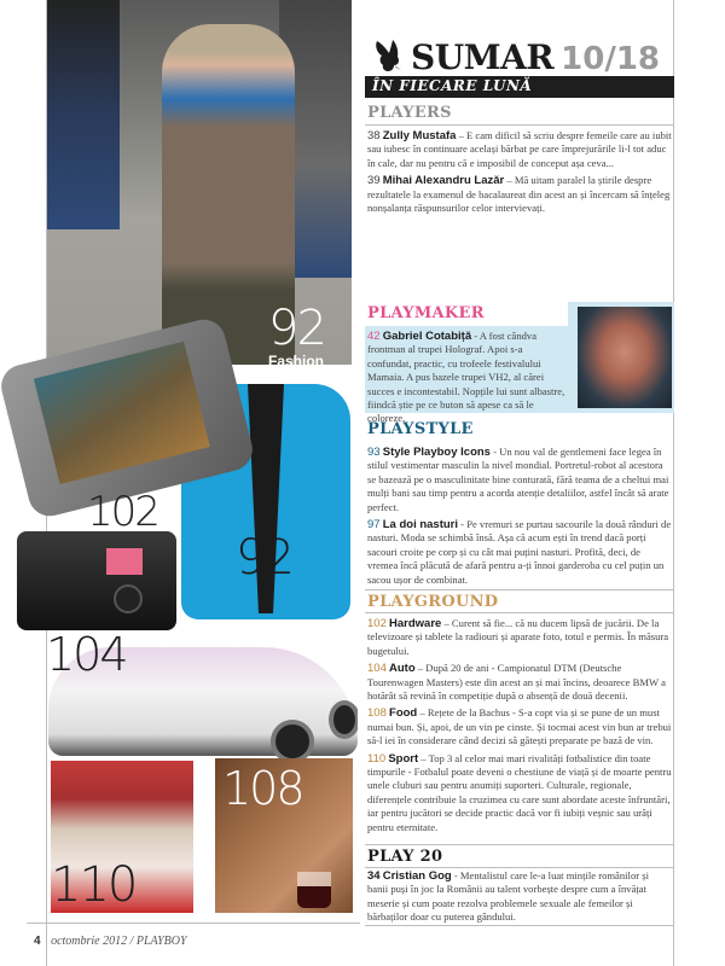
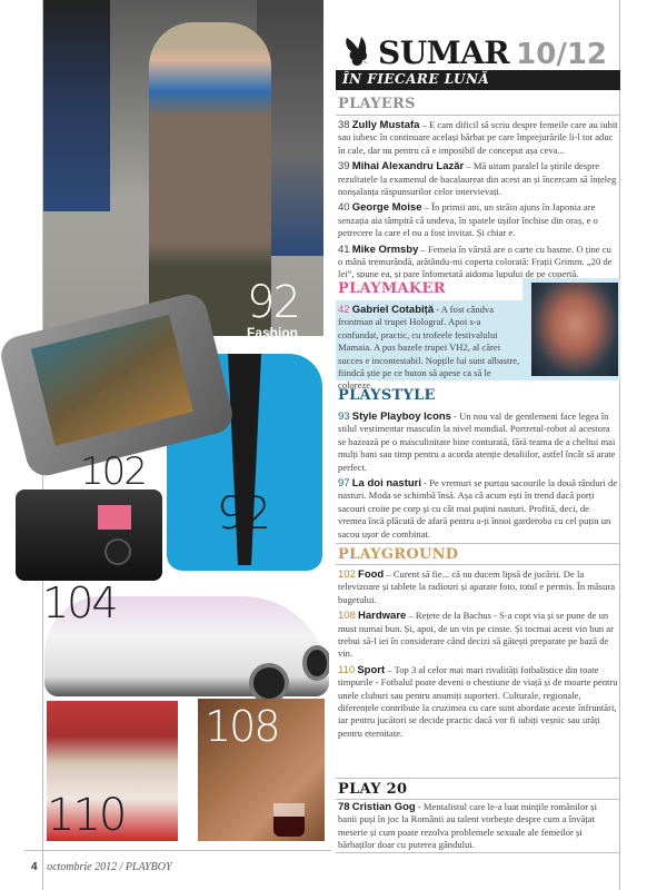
  92
  Fashion
  92
  102
  104
  110
  108
  4 octombrie 2012 / PLAYBOY
  SUMAR
- 10/18
+ 10/12
  ÎN FIECARE LUNĂ
  PLAYERS
  38 Zully Mustafa – E cam dificil să scriu despre femeile care au iubit sau iubesc în continuare același bărbat pe care împrejurările li-l tot aduc în cale, dar nu pentru că e imposibil de conceput așa ceva...
  39 Mihai Alexandru Lazăr – Mă uitam paralel la știrile despre rezultatele la examenul de bacalaureat din acest an și încercam să înțeleg nonșalanța răspunsurilor celor intervievați.
+ 40 George Moise – În primii ani, un străin ajuns în Japonia are senzația aia tâmpită că undeva, în spatele ușilor închise din oraș, e o petrecere la care el nu a fost invitat. Și chiar e.
+ 41 Mike Ormsby – Femeia în vârstă are o carte cu basme. O ține cu o mână tremurândă, arătându-mi coperta colorată: Frații Grimm. „20 de lei”, spune ea, și pare înfometată aidoma lupului de pe copertă.
  PLAYMAKER
  42 Gabriel Cotabiță - A fost cândva frontman al trupei Holograf. Apoi s-a confundat, practic, cu trofeele festivalului Mamaia. A pus bazele trupei VH2, al cărei succes e incontestabil. Nopțile lui sunt albastre, fiindcă știe pe ce buton să apese ca să le coloreze.
  PLAYSTYLE
  93 Style Playboy Icons - Un nou val de gentlemeni face legea în stilul vestimentar masculin la nivel mondial. Portretul-robot al acestora se bazează pe o masculinitate bine conturată, fără teama de a cheltui mai mulți bani sau timp pentru a acorda atenție detaliilor, astfel încât să arate perfect.
  97 La doi nasturi - Pe vremuri se purtau sacourile la două rânduri de nasturi. Moda se schimbă însă. Așa că acum ești în trend dacă porți sacouri croite pe corp și cu cât mai puțini nasturi. Profită, deci, de vremea încă plăcută de afară pentru a-ți înnoi garderoba cu cel puțin un sacou ușor de combinat.
  PLAYGROUND
- 102 Hardware – Curent să fie... că nu ducem lipsă de jucării. De la televizoare și tablete la radiouri și aparate foto, totul e permis. În măsura bugetului.
+ 102 Food – Curent să fie... că nu ducem lipsă de jucării. De la televizoare și tablete la radiouri și aparate foto, totul e permis. În măsura bugetului.
- 104 Auto – După 20 de ani - Campionatul DTM (Deutsche Tourenwagen Masters) este din acest an și mai încins, deoarece BMW a hotărât să revină în competiție după o absență de două decenii.
- 108 Food – Rețete de la Bachus - S-a copt via și se pune de un must numai bun. Și, apoi, de un vin pe cinste. Și tocmai acest vin bun ar trebui să-l iei în considerare când decizi să gătești preparate pe bază de vin.
+ 108 Hardware – Rețete de la Bachus - S-a copt via și se pune de un must numai bun. Și, apoi, de un vin pe cinste. Și tocmai acest vin bun ar trebui să-l iei în considerare când decizi să gătești preparate pe bază de vin.
  110 Sport – Top 3 al celor mai mari rivalități fotbalistice din toate timpurile - Fotbalul poate deveni o chestiune de viață și de moarte pentru unele cluburi sau pentru anumiți suporteri. Culturale, regionale, diferențele contribuie la cruzimea cu care sunt abordate aceste înfruntări, iar pentru jucători se decide practic dacă vor fi iubiți veșnic sau urâți pentru eternitate.
  PLAY 20
- 34 Cristian Gog - Mentalistul care le-a luat mințile românilor și banii puși în joc la Românii au talent vorbește despre cum a învățat meserie și cum poate rezolva problemele sexuale ale femeilor și bărbaților doar cu puterea gândului.
+ 78 Cristian Gog - Mentalistul care le-a luat mințile românilor și banii puși în joc la Românii au talent vorbește despre cum a învățat meserie și cum poate rezolva problemele sexuale ale femeilor și bărbaților doar cu puterea gândului.
